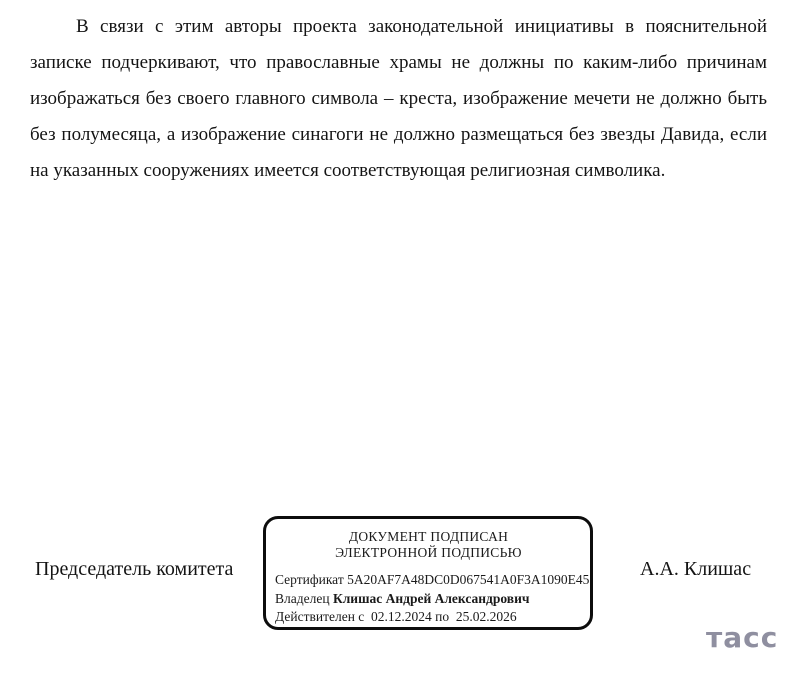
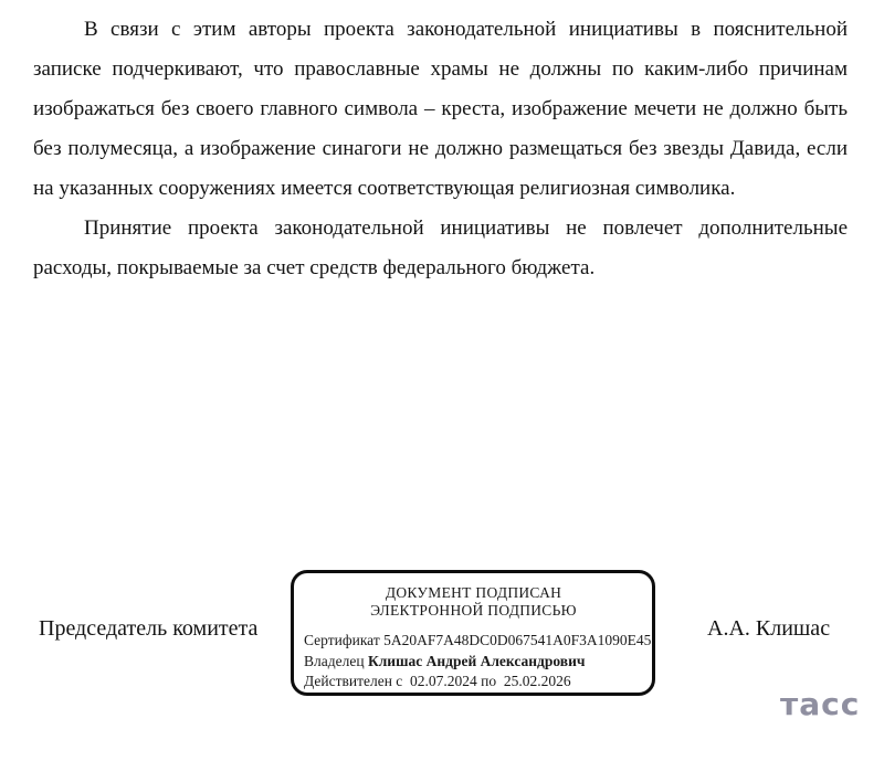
  В связи с этим авторы проекта законодательной инициативы в пояснительной записке подчеркивают, что православные храмы не должны по каким-либо причинам изображаться без своего главного символа – креста, изображение мечети не должно быть без полумесяца, а изображение синагоги не должно размещаться без звезды Давида, если на указанных сооружениях имеется соответствующая религиозная символика.
+ Принятие проекта законодательной инициативы не повлечет дополнительные расходы, покрываемые за счет средств федерального бюджета.
  Председатель комитета
  ДОКУМЕНТ ПОДПИСАН
  ЭЛЕКТРОННОЙ ПОДПИСЬЮ
  Сертификат 5A20AF7A48DC0D067541A0F3A1090E45
  Владелец Клишас Андрей Александрович
- Действителен с 02.12.2024 по 25.02.2026
+ Действителен с 02.07.2024 по 25.02.2026
  А.А. Клишас
  тасс
